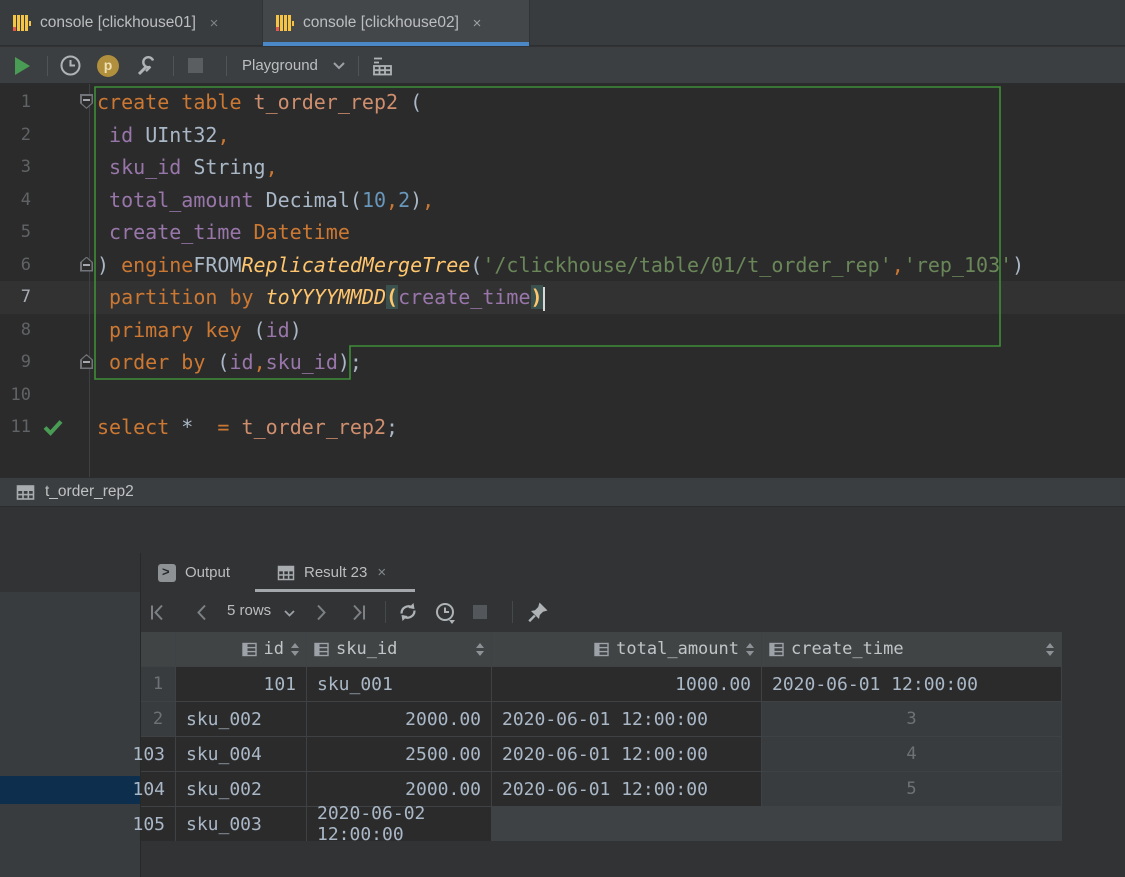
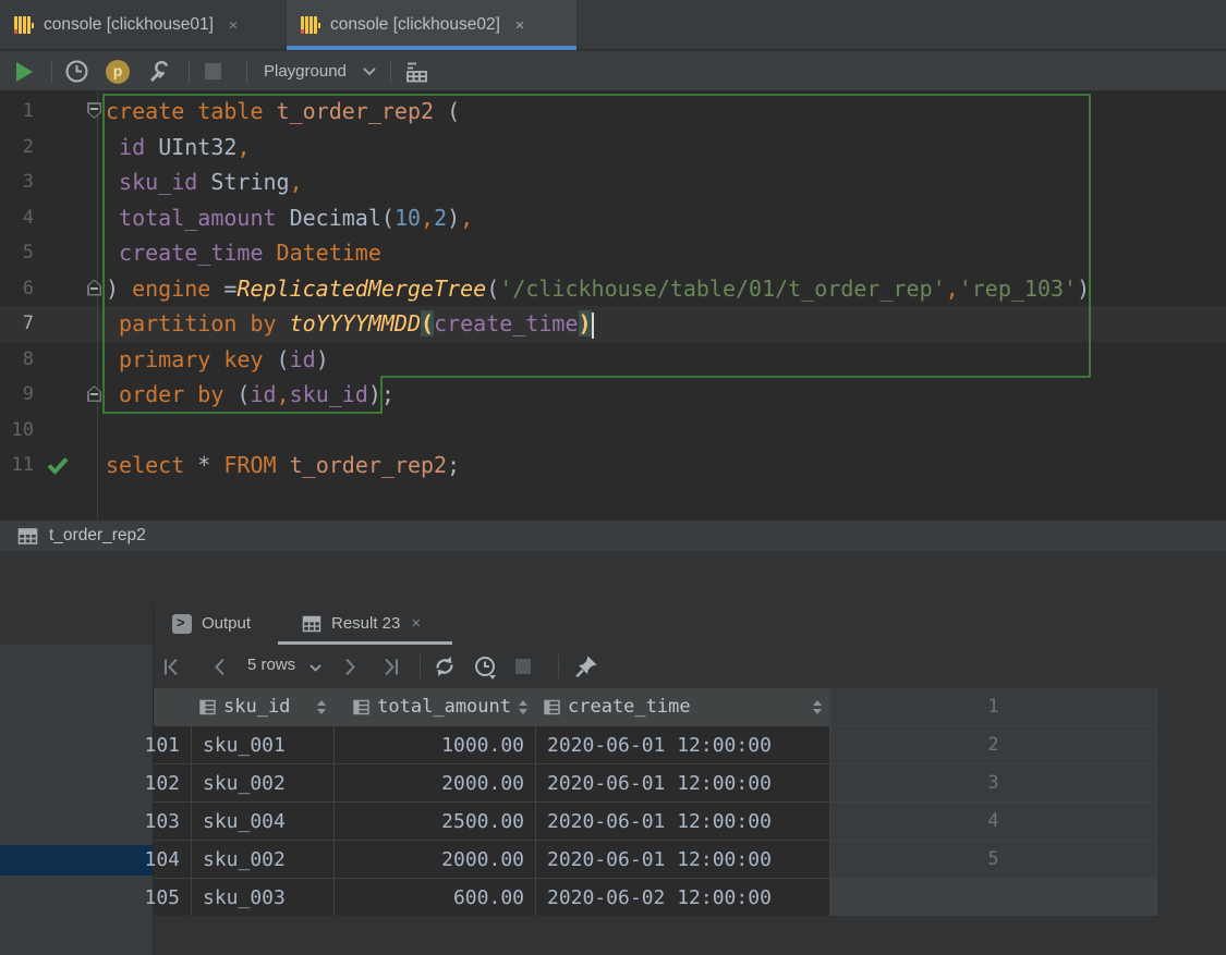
  console [clickhouse01]
  ×
  console [clickhouse02]
  ×
  p
  Playground
  1
  2
  3
  4
  5
  6
  7
  8
  9
  10
  11
  create table t_order_rep2 (
  id UInt32,
  sku_id String,
  total_amount Decimal(10,2),
  create_time Datetime
- ) engineFROMReplicatedMergeTree('/clickhouse/table/01/t_order_rep','rep_103')
+ ) engine =ReplicatedMergeTree('/clickhouse/table/01/t_order_rep','rep_103')
  partition by toYYYYMMDD(create_time)
  primary key (id)
  order by (id,sku_id);
- select * = t_order_rep2;
+ select * FROM t_order_rep2;
  t_order_rep2
  >
  Output
  Result 23
  ×
  5 rows
- id
  sku_id
  total_amount
  create_time
  1
  101
  sku_001
  1000.00
  2020-06-01 12:00:00
  2
+ 102
  sku_002
  2000.00
  2020-06-01 12:00:00
  3
  103
  sku_004
  2500.00
  2020-06-01 12:00:00
  4
  104
  sku_002
  2000.00
  2020-06-01 12:00:00
  5
  105
  sku_003
+ 600.00
  2020-06-02 12:00:00
